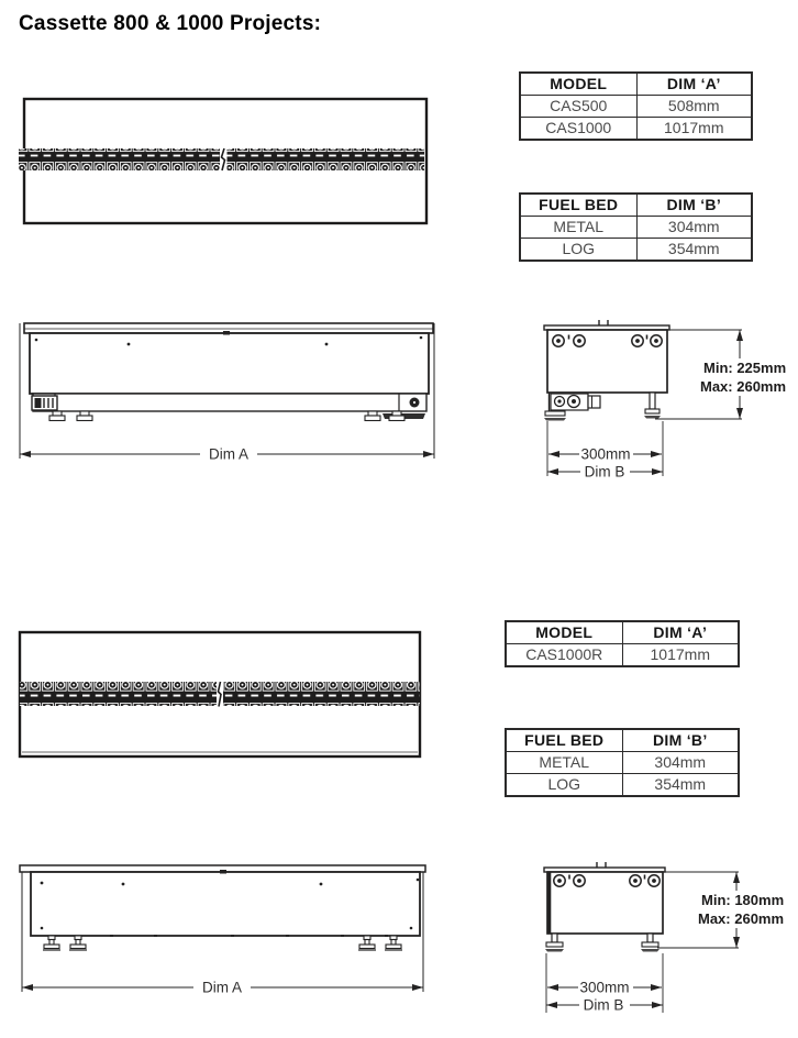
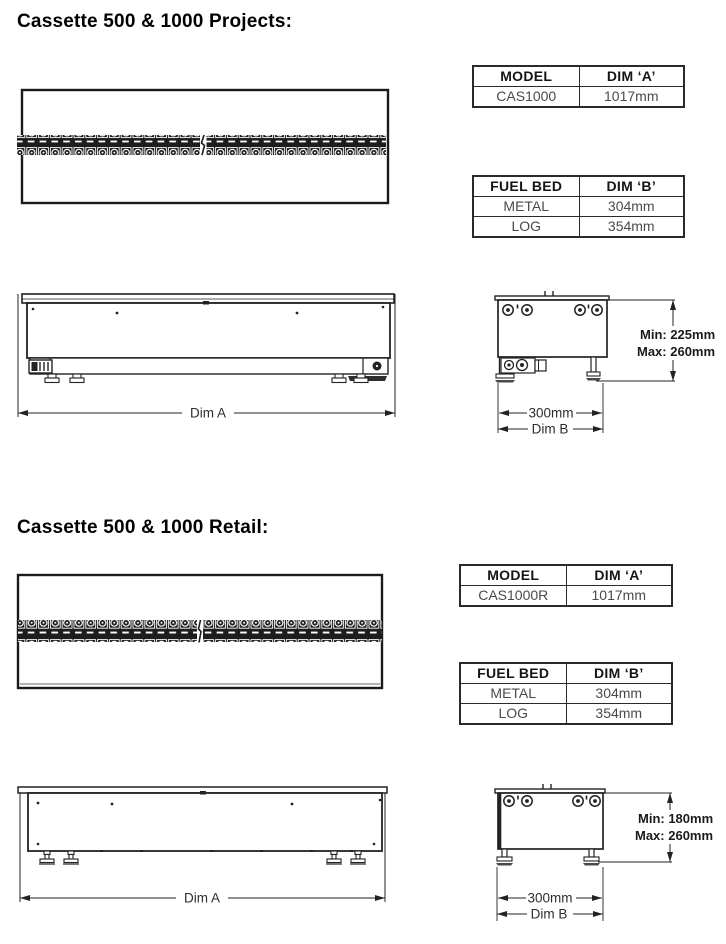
- Cassette 800 & 1000 Projects:
+ Cassette 500 & 1000 Projects:
  MODEL	DIM ‘A’
- CAS500	508mm
  CAS1000	1017mm
  FUEL BED	DIM ‘B’
  METAL	304mm
  LOG	354mm
  Dim A
  Min: 225mm
  Max: 260mm
  300mm
  Dim B
+ Cassette 500 & 1000 Retail:
  MODEL	DIM ‘A’
  CAS1000R	1017mm
  FUEL BED	DIM ‘B’
  METAL	304mm
  LOG	354mm
  Dim A
  Min: 180mm
  Max: 260mm
  300mm
  Dim B
